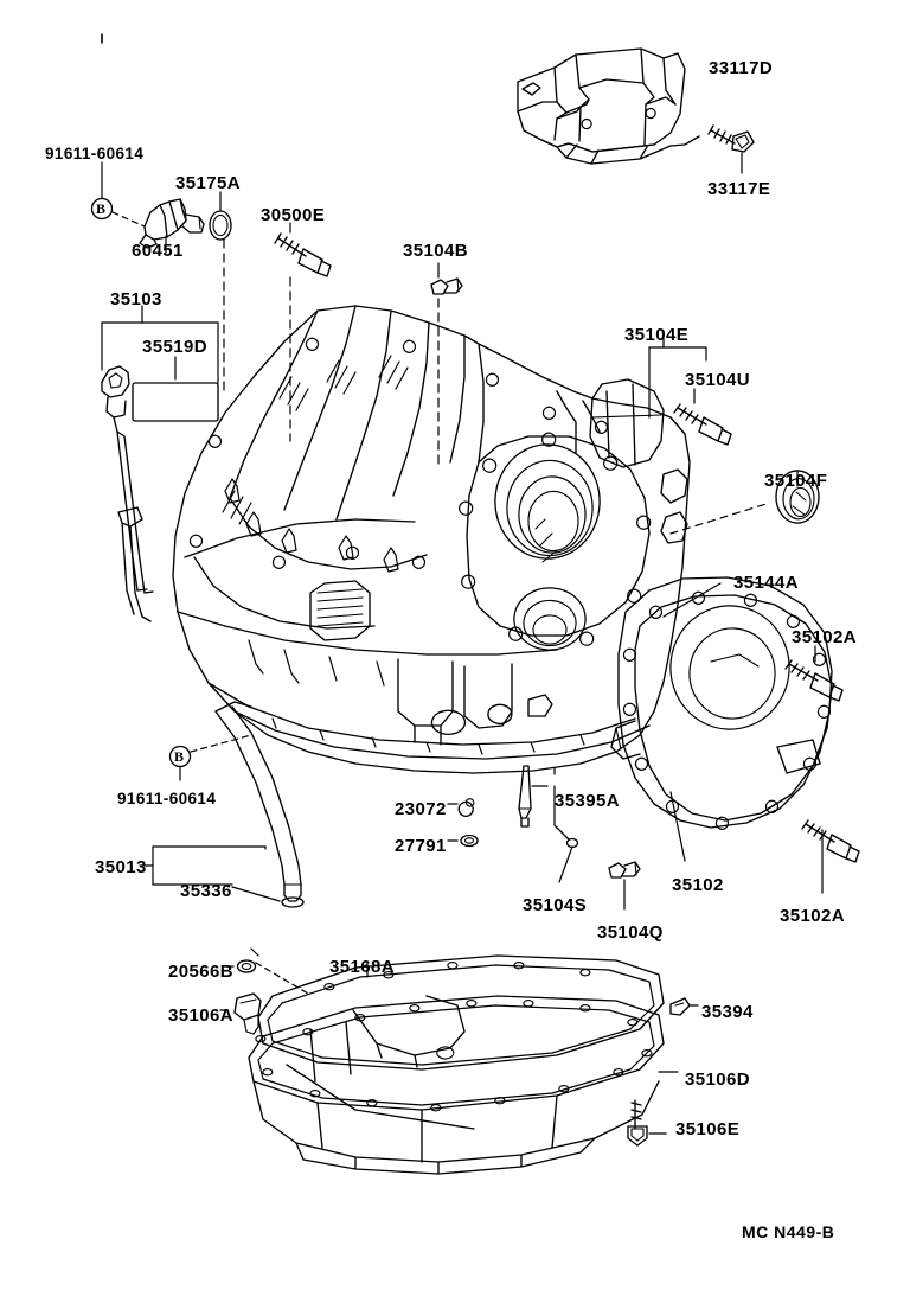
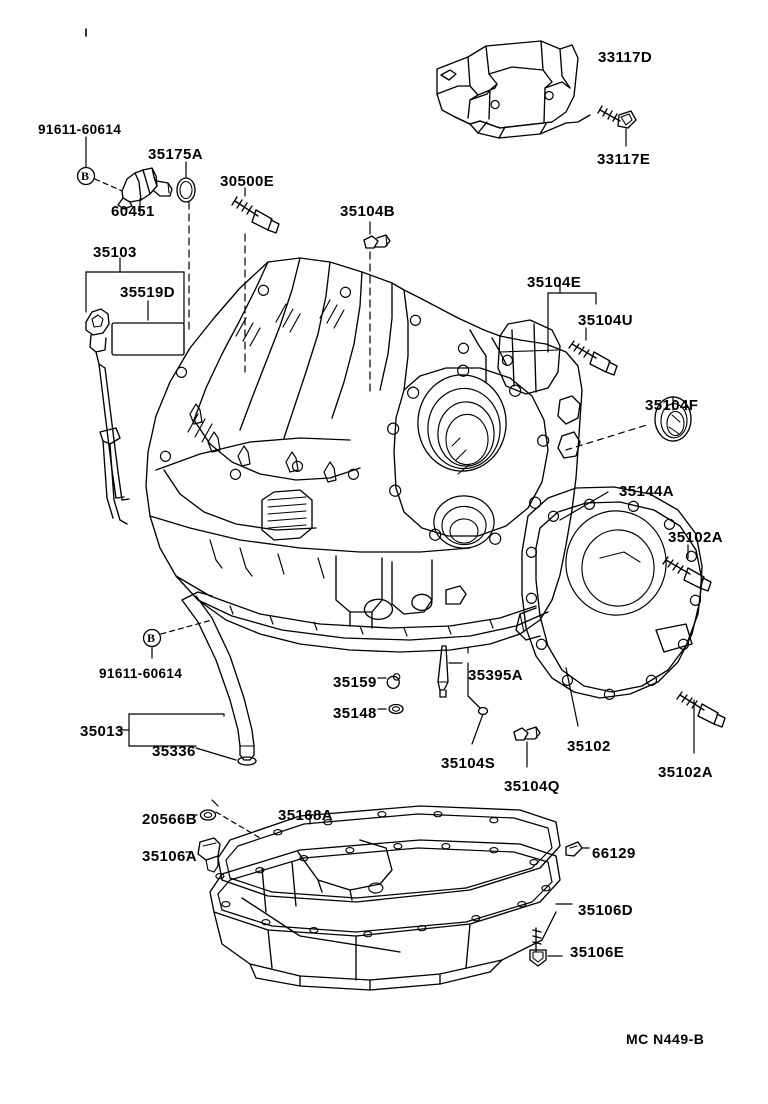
  33117D
  33117E
  91611-60614
  35175A
  60451
  30500E
  35104B
  35103
  35519D
  35104E
  35104U
  35104F
  35144A
  35102A
- 23072
+ 35159
- 27791
+ 35148
  35395A
  35104S
  35104Q
  35102
  35102A
  91611-60614
  35013
  35336
  20566B
  35106A
  35168A
- 35394
+ 66129
  35106D
  35106E
  B
  B
  MC N449-B
